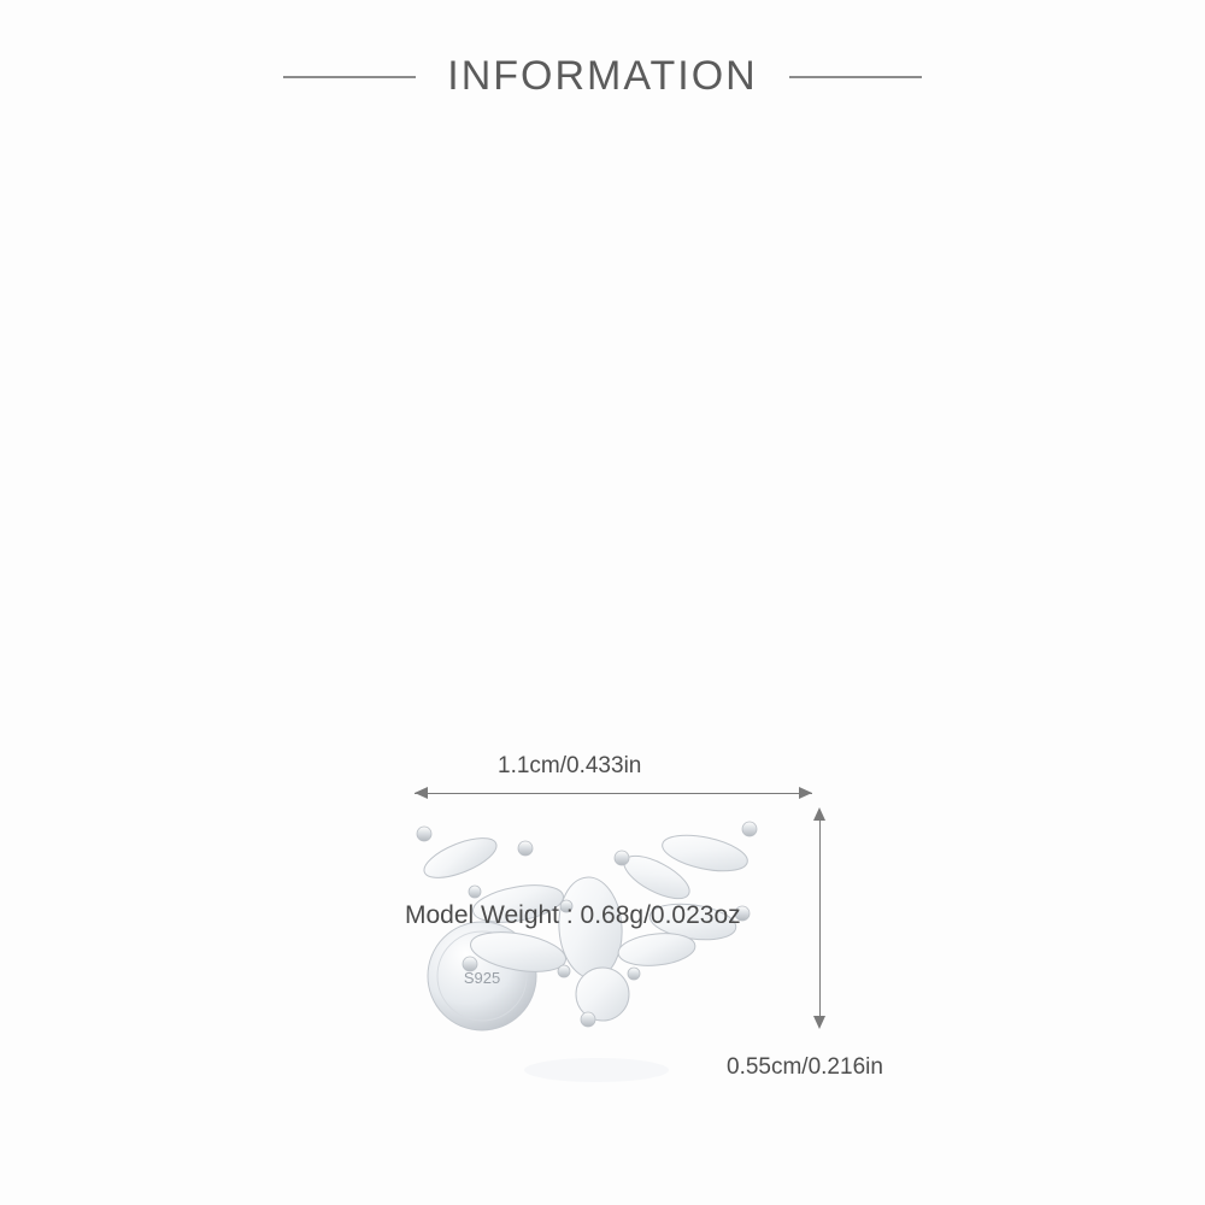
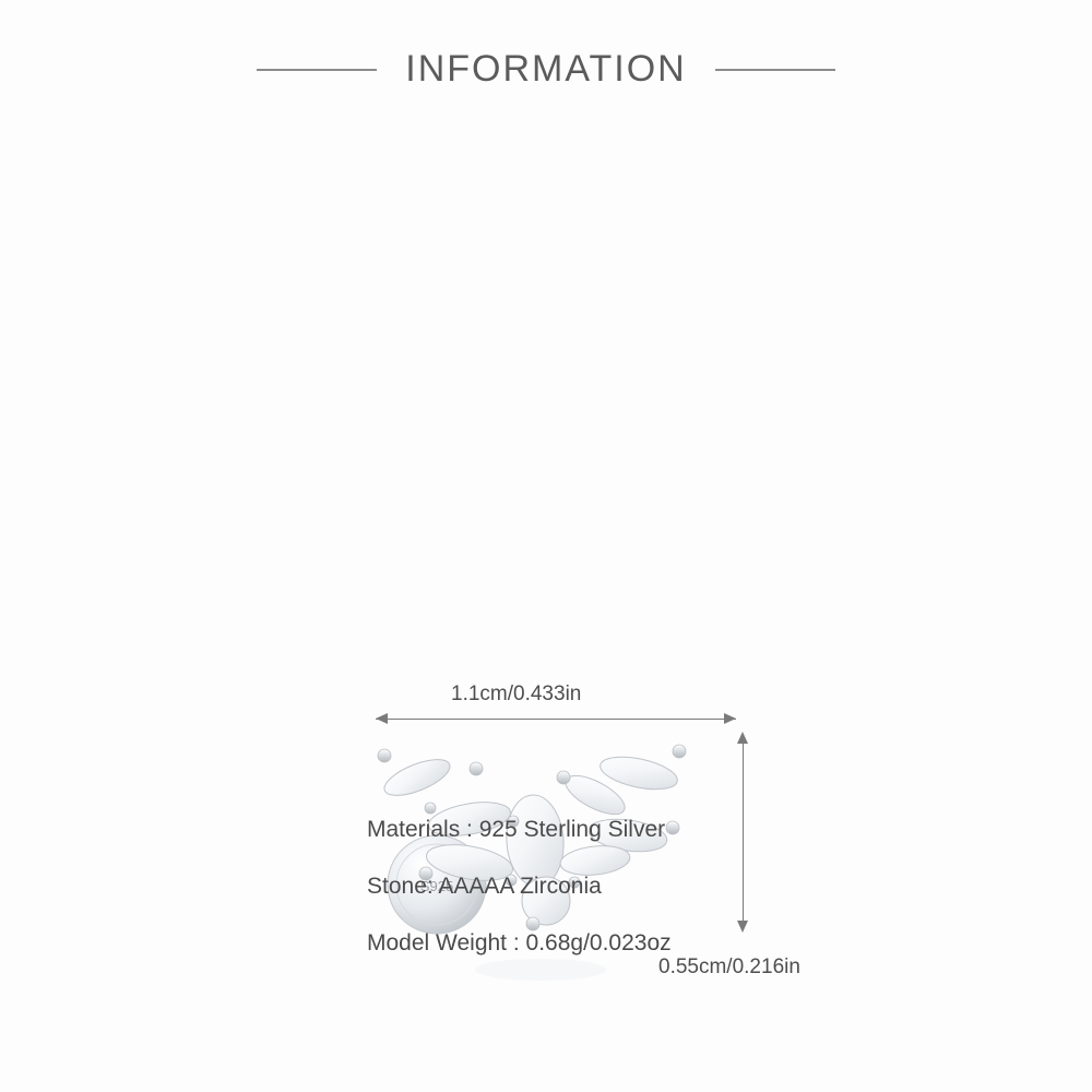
  INFORMATION
  1.1cm/0.433in
  0.55cm/0.216in
  S925
+ Materials : 925 Sterling Silver
+ Stone: AAAAA Zirconia
  Model Weight : 0.68g/0.023oz
